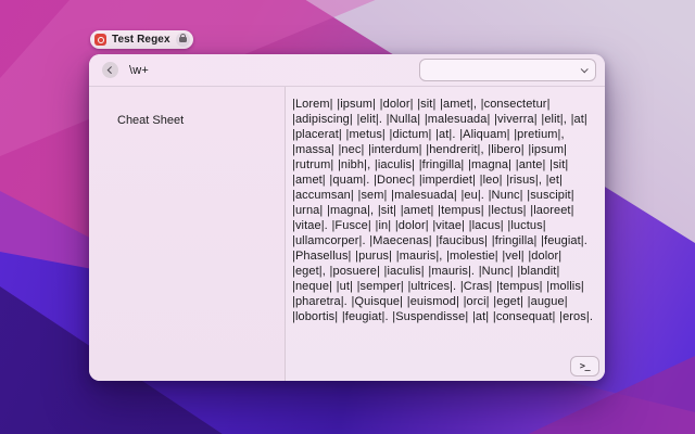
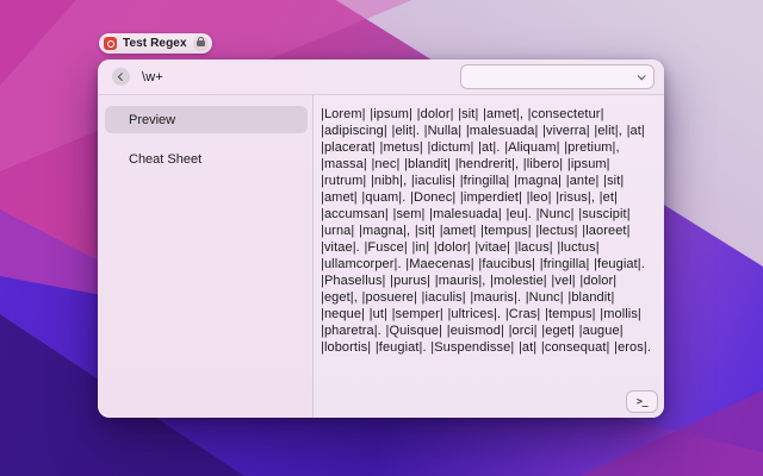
  Test Regex
  \w+
+ Preview
  Cheat Sheet
- |Lorem| |ipsum| |dolor| |sit| |amet|, |consectetur| |adipiscing| |elit|. |Nulla| |malesuada| |viverra| |elit|, |at| |placerat| |metus| |dictum| |at|. |Aliquam| |pretium|, |massa| |nec| |interdum| |hendrerit|, |libero| |ipsum| |rutrum| |nibh|, |iaculis| |fringilla| |magna| |ante| |sit| |amet| |quam|. |Donec| |imperdiet| |leo| |risus|, |et| |accumsan| |sem| |malesuada| |eu|. |Nunc| |suscipit| |urna| |magna|, |sit| |amet| |tempus| |lectus| |laoreet| |vitae|. |Fusce| |in| |dolor| |vitae| |lacus| |luctus| |ullamcorper|. |Maecenas| |faucibus| |fringilla| |feugiat|. |Phasellus| |purus| |mauris|, |molestie| |vel| |dolor| |eget|, |posuere| |iaculis| |mauris|. |Nunc| |blandit| |neque| |ut| |semper| |ultrices|. |Cras| |tempus| |mollis| |pharetra|. |Quisque| |euismod| |orci| |eget| |augue| |lobortis| |feugiat|. |Suspendisse| |at| |consequat| |eros|.
+ |Lorem| |ipsum| |dolor| |sit| |amet|, |consectetur| |adipiscing| |elit|. |Nulla| |malesuada| |viverra| |elit|, |at| |placerat| |metus| |dictum| |at|. |Aliquam| |pretium|, |massa| |nec| |blandit| |hendrerit|, |libero| |ipsum| |rutrum| |nibh|, |iaculis| |fringilla| |magna| |ante| |sit| |amet| |quam|. |Donec| |imperdiet| |leo| |risus|, |et| |accumsan| |sem| |malesuada| |eu|. |Nunc| |suscipit| |urna| |magna|, |sit| |amet| |tempus| |lectus| |laoreet| |vitae|. |Fusce| |in| |dolor| |vitae| |lacus| |luctus| |ullamcorper|. |Maecenas| |faucibus| |fringilla| |feugiat|. |Phasellus| |purus| |mauris|, |molestie| |vel| |dolor| |eget|, |posuere| |iaculis| |mauris|. |Nunc| |blandit| |neque| |ut| |semper| |ultrices|. |Cras| |tempus| |mollis| |pharetra|. |Quisque| |euismod| |orci| |eget| |augue| |lobortis| |feugiat|. |Suspendisse| |at| |consequat| |eros|.
  >_
